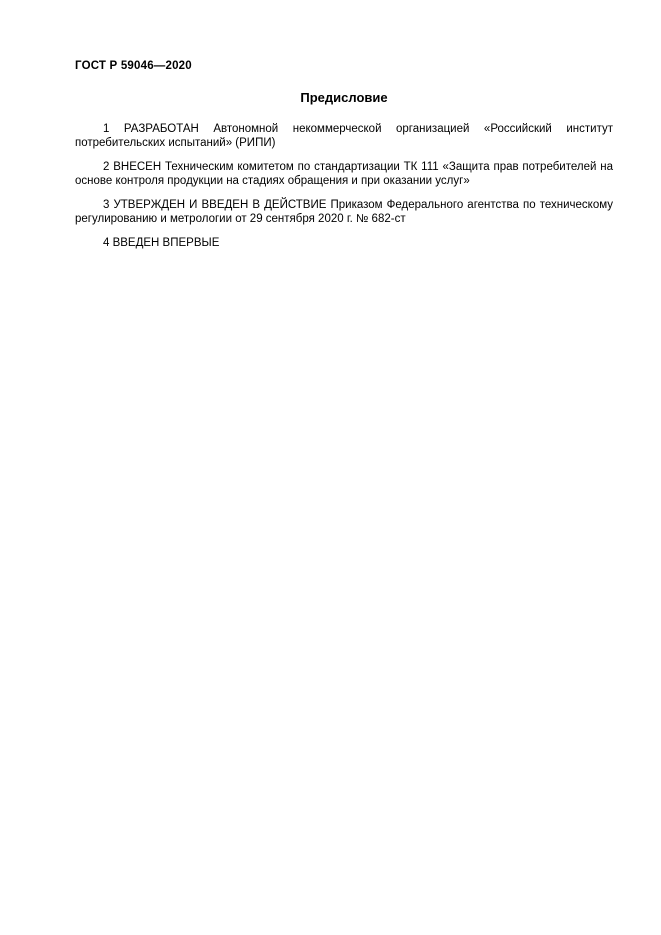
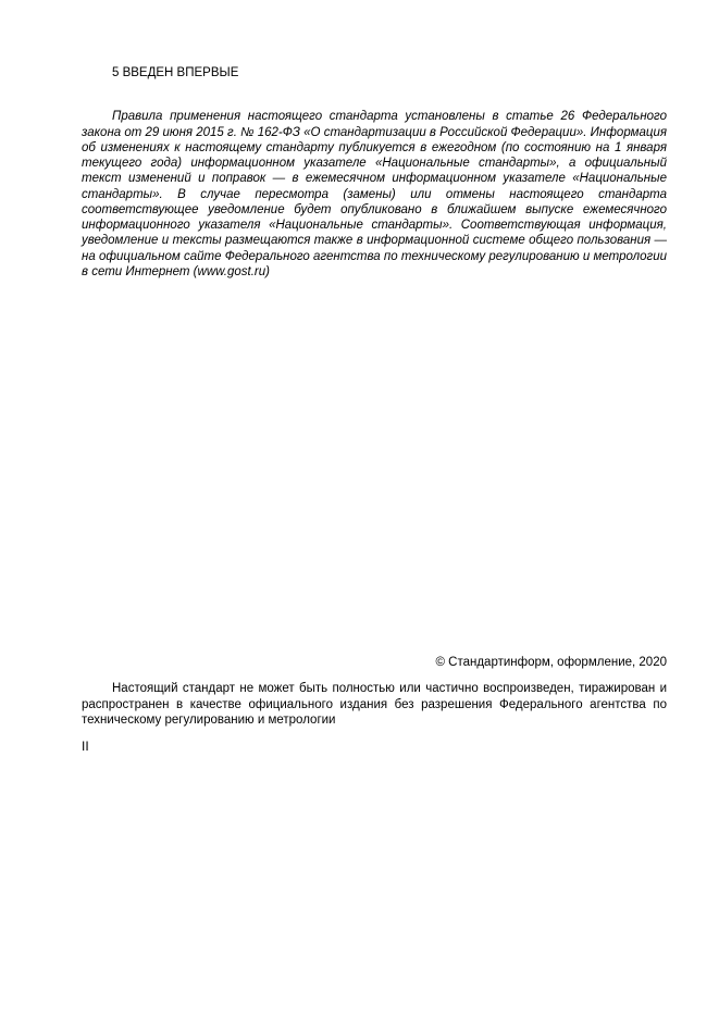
- ГОСТ Р 59046—2020
- Предисловие
- 1 РАЗРАБОТАН Автономной некоммерческой организацией «Российский институт потребительских испытаний» (РИПИ)
- 2 ВНЕСЕН Техническим комитетом по стандартизации ТК 111 «Защита прав потребителей на основе контроля продукции на стадиях обращения и при оказании услуг»
- 3 УТВЕРЖДЕН И ВВЕДЕН В ДЕЙСТВИЕ Приказом Федерального агентства по техническому регулированию и метрологии от 29 сентября 2020 г. № 682-ст
- 4 ВВЕДЕН ВПЕРВЫЕ
+ 5 ВВЕДЕН ВПЕРВЫЕ
+ Правила применения настоящего стандарта установлены в статье 26 Федерального закона от 29 июня 2015 г. № 162-ФЗ «О стандартизации в Российской Федерации». Информация об изменениях к настоящему стандарту публикуется в ежегодном (по состоянию на 1 января текущего года) информационном указателе «Национальные стандарты», а официальный текст изменений и поправок — в ежемесячном информационном указателе «Национальные стандарты». В случае пересмотра (замены) или отмены настоящего стандарта соответствующее уведомление будет опубликовано в ближайшем выпуске ежемесячного информационного указателя «Национальные стандарты». Соответствующая информация, уведомление и тексты размещаются также в информационной системе общего пользования — на официальном сайте Федерального агентства по техническому регулированию и метрологии в сети Интернет (www.gost.ru)
+ © Стандартинформ, оформление, 2020
+ Настоящий стандарт не может быть полностью или частично воспроизведен, тиражирован и распространен в качестве официального издания без разрешения Федерального агентства по техническому регулированию и метрологии
+ II
